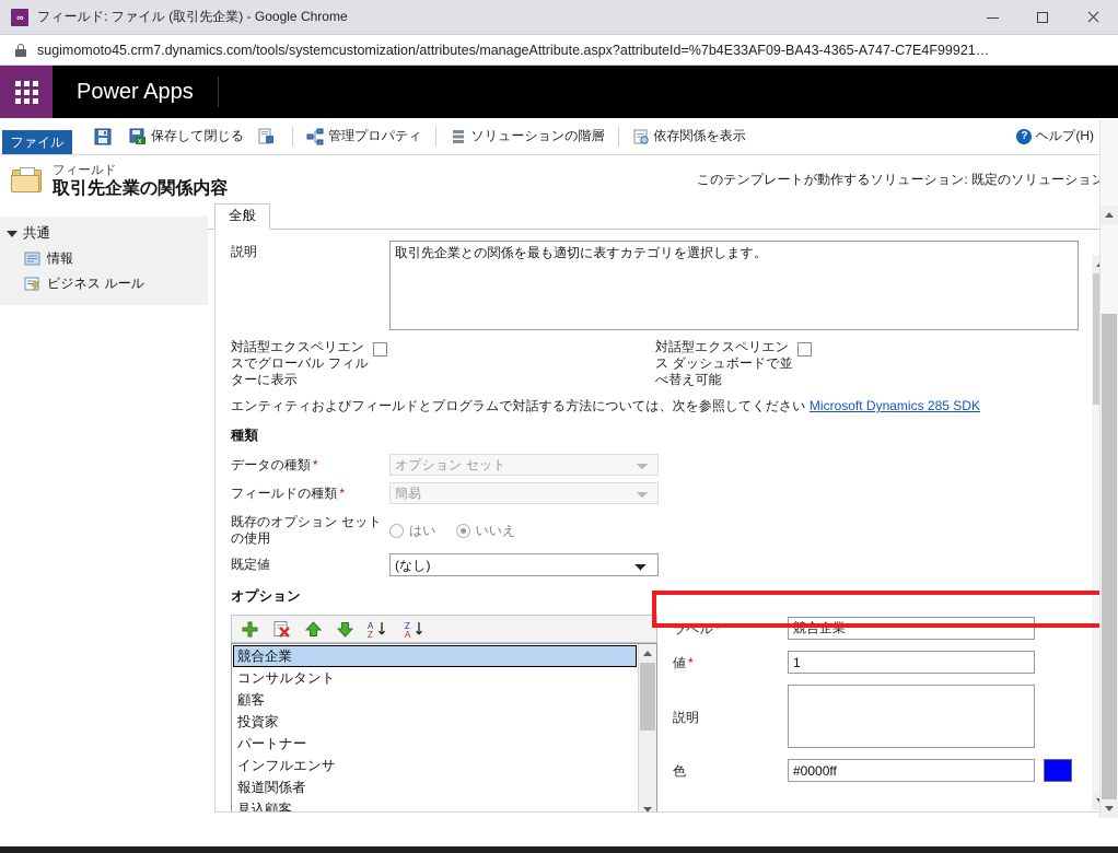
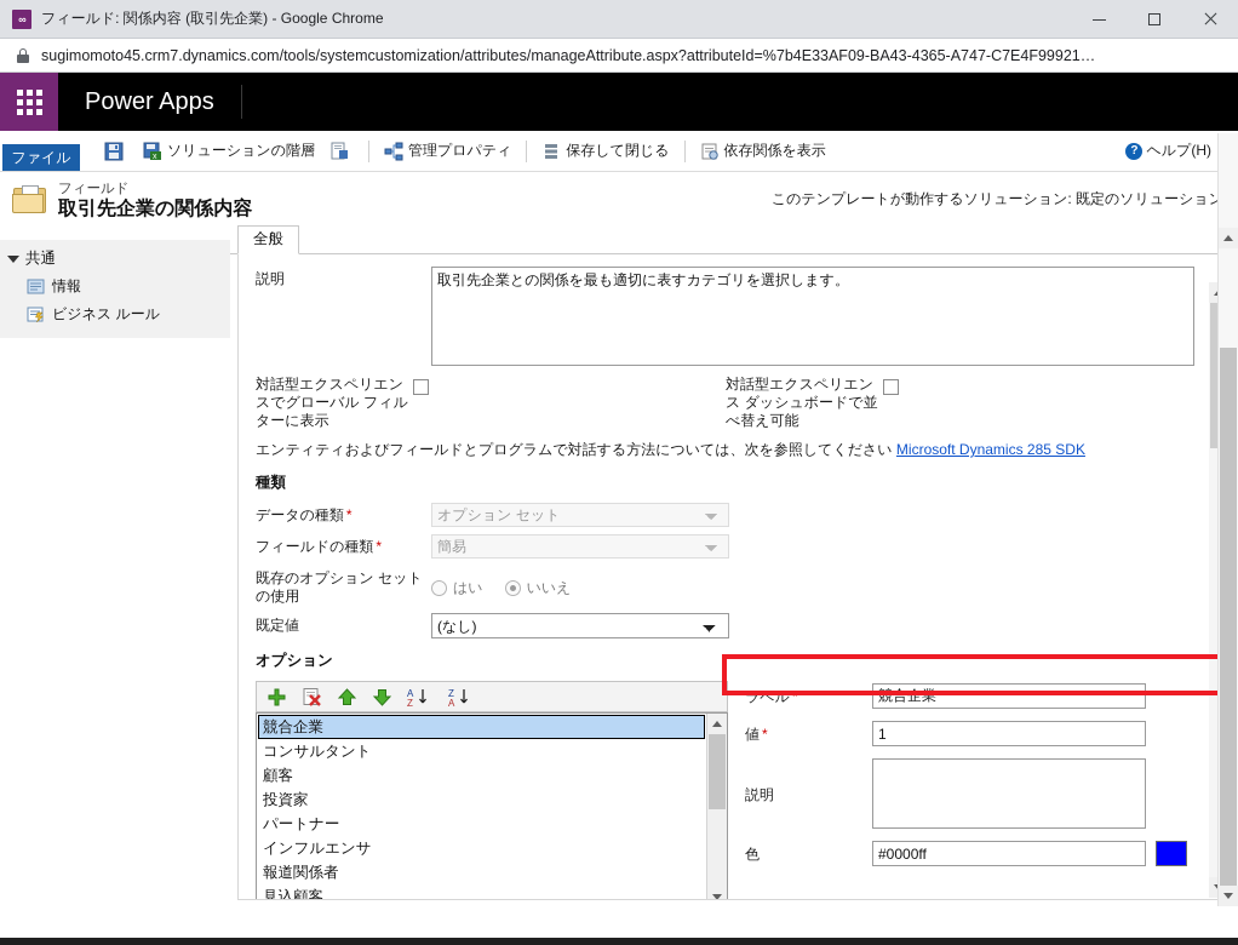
  ∞
- フィールド: ファイル (取引先企業) - Google Chrome
+ フィールド: 関係内容 (取引先企業) - Google Chrome
  sugimomoto45.crm7.dynamics.com/tools/systemcustomization/attributes/manageAttribute.aspx?attributeId=%7b4E33AF09-BA43-4365-A747-C7E4F99921…
  Power Apps
  ファイル
- 保存して閉じる
+ ソリューションの階層
  管理プロパティ
- ソリューションの階層
+ 保存して閉じる
  依存関係を表示
  ?
  ヘルプ(H)
  フィールド
  取引先企業の関係内容
  このテンプレートが動作するソリューション: 既定のソリューション
  共通
  情報
  ビジネス ルール
  全般
  説明
  取引先企業との関係を最も適切に表すカテゴリを選択します。
  対話型エクスペリエンスでグローバル フィルターに表示
  対話型エクスペリエンス ダッシュボードで並べ替え可能
  エンティティおよびフィールドとプログラムで対話する方法については、次を参照してください Microsoft Dynamics 285 SDK
  種類
  データの種類 *
  オプション セット
  フィールドの種類 *
  簡易
  既存のオプション セットの使用
  はい
  いいえ
  既定値
  (なし)
  オプション
  A
  Z
  Z
  A
  競合企業
  コンサルタント
  顧客
  投資家
  パートナー
  インフルエンサ
  報道関係者
  見込顧客
  ラベル *
  競合企業
  値 *
  1
  説明
  色
  #0000ff
